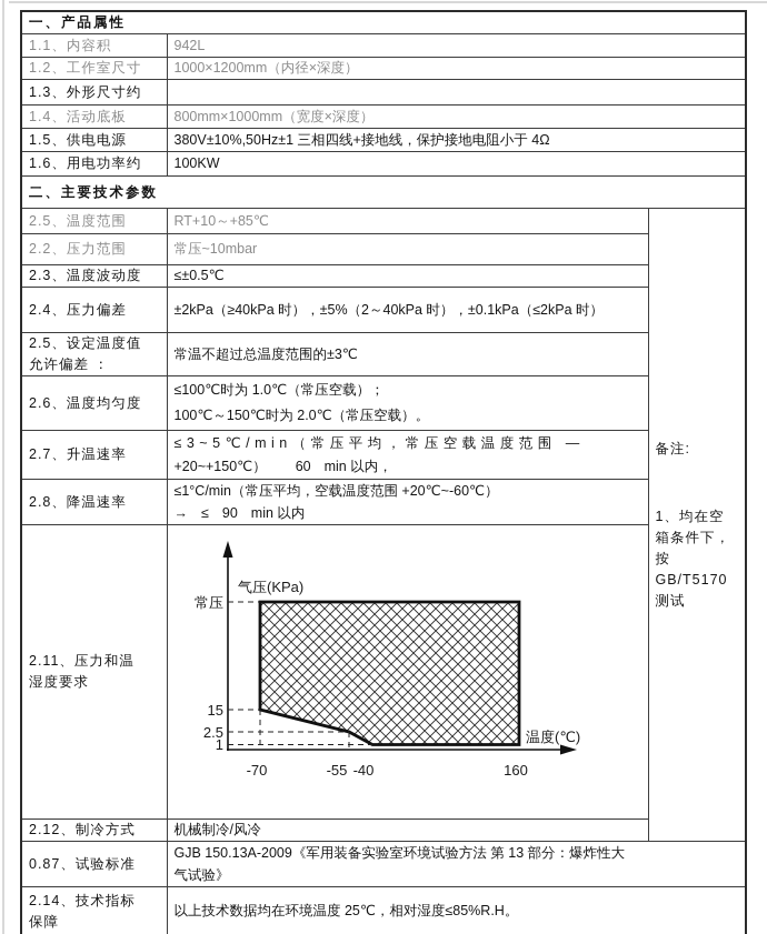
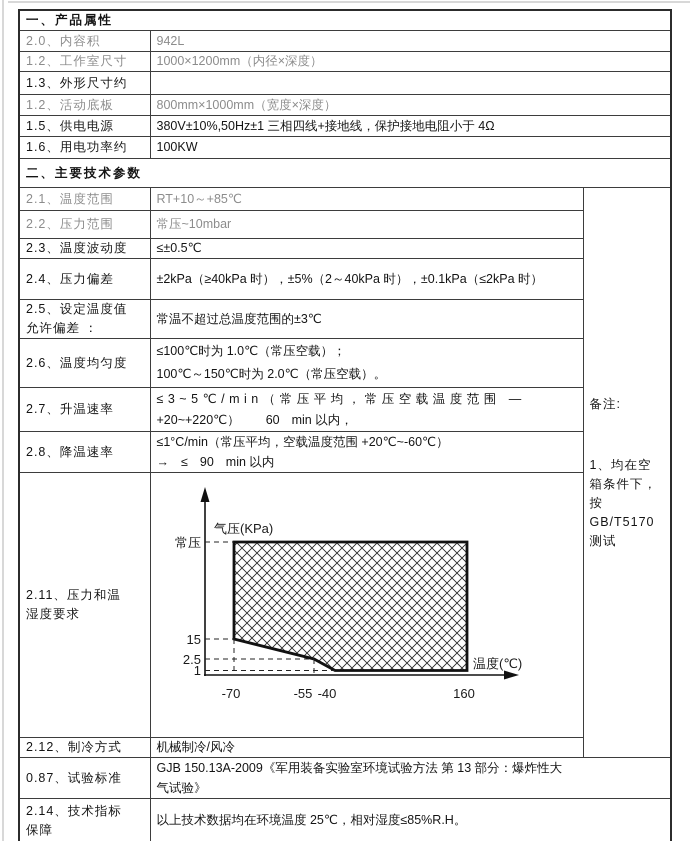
  一、产品属性
- 1.1、内容积	942L
+ 2.0、内容积	942L
  1.2、工作室尺寸	1000×1200mm（内径×深度）
  1.3、外形尺寸约
- 1.4、活动底板	800mm×1000mm（宽度×深度）
+ 1.2、活动底板	800mm×1000mm（宽度×深度）
  1.5、供电电源	380V±10%,50Hz±1 三相四线+接地线，保护接地电阻小于 4Ω
  1.6、用电功率约	100KW
  二、主要技术参数
- 2.5、温度范围	RT+10～+85℃	备注: 1、均在空 箱条件下， 按 GB/T5170 测试
+ 2.1、温度范围	RT+10～+85℃	备注: 1、均在空 箱条件下， 按 GB/T5170 测试
  2.2、压力范围	常压~10mbar
  2.3、温度波动度	≤±0.5℃
  2.4、压力偏差	±2kPa（≥40kPa 时），±5%（2～40kPa 时），±0.1kPa（≤2kPa 时）
  2.5、设定温度值 允许偏差 ：	常温不超过总温度范围的±3℃
  2.6、温度均匀度	≤100℃时为 1.0℃（常压空载）； 100℃～150℃时为 2.0℃（常压空载）。
- 2.7、升温速率	≤3~5℃/min（常压平均，常压空载温度范围 — +20~+150℃） 60 min 以内，
+ 2.7、升温速率	≤3~5℃/min（常压平均，常压空载温度范围 — +20~+220℃） 60 min 以内，
  2.8、降温速率	≤1°C/min（常压平均，空载温度范围 +20℃~-60℃） → ≤ 90 min 以内
  2.11、压力和温 湿度要求	气压(KPa) 常压 15 2.5 1 -70 -55 -40 160 温度(℃)
  2.12、制冷方式	机械制冷/风冷
  0.87、试验标准	GJB 150.13A-2009《军用装备实验室环境试验方法 第 13 部分：爆炸性大 气试验》
  2.14、技术指标 保障	以上技术数据均在环境温度 25℃，相对湿度≤85%R.H。
